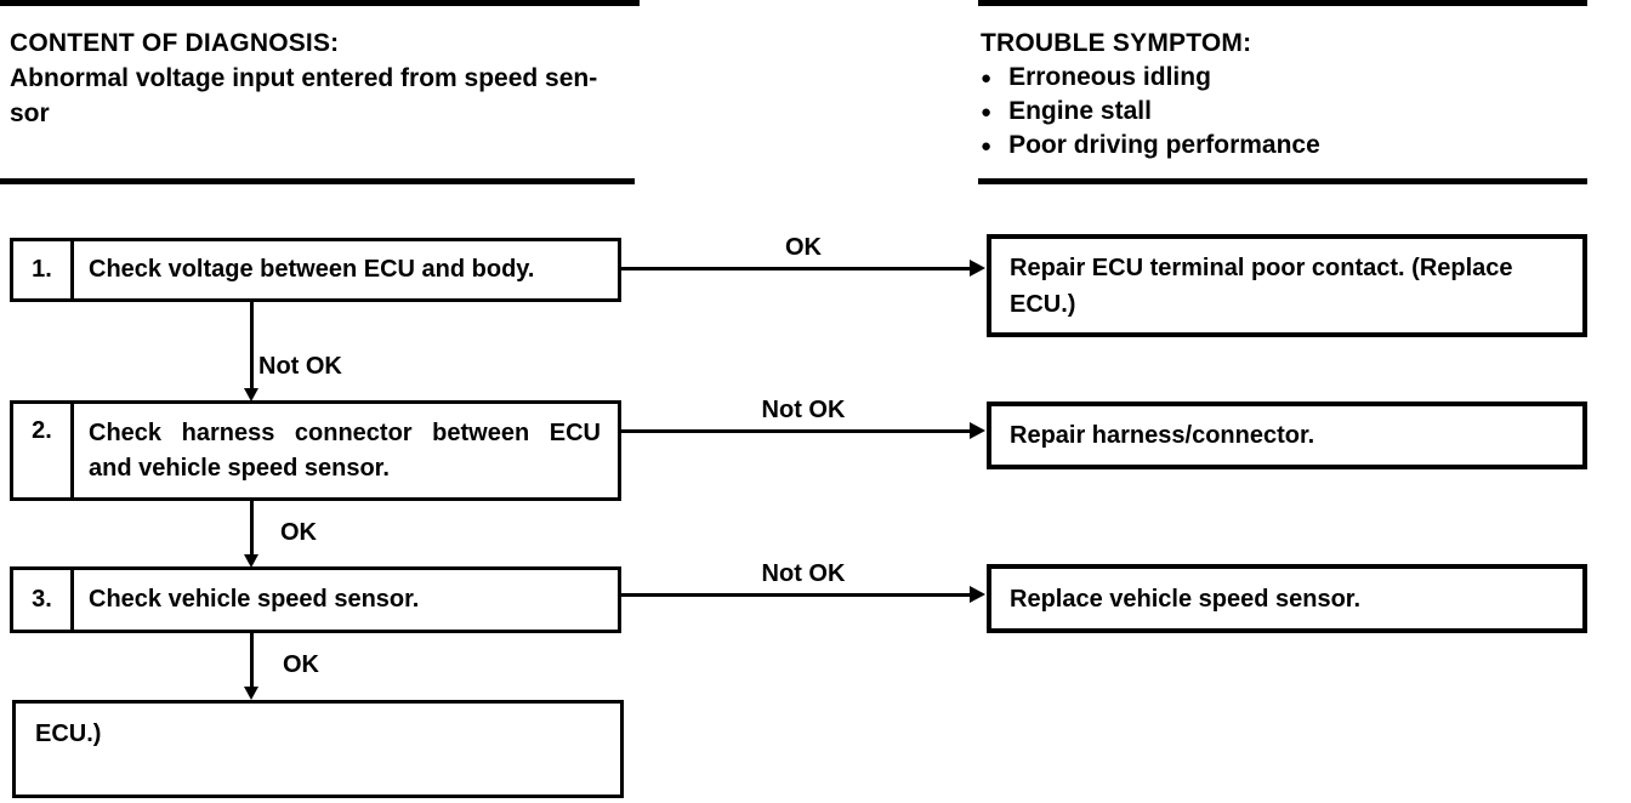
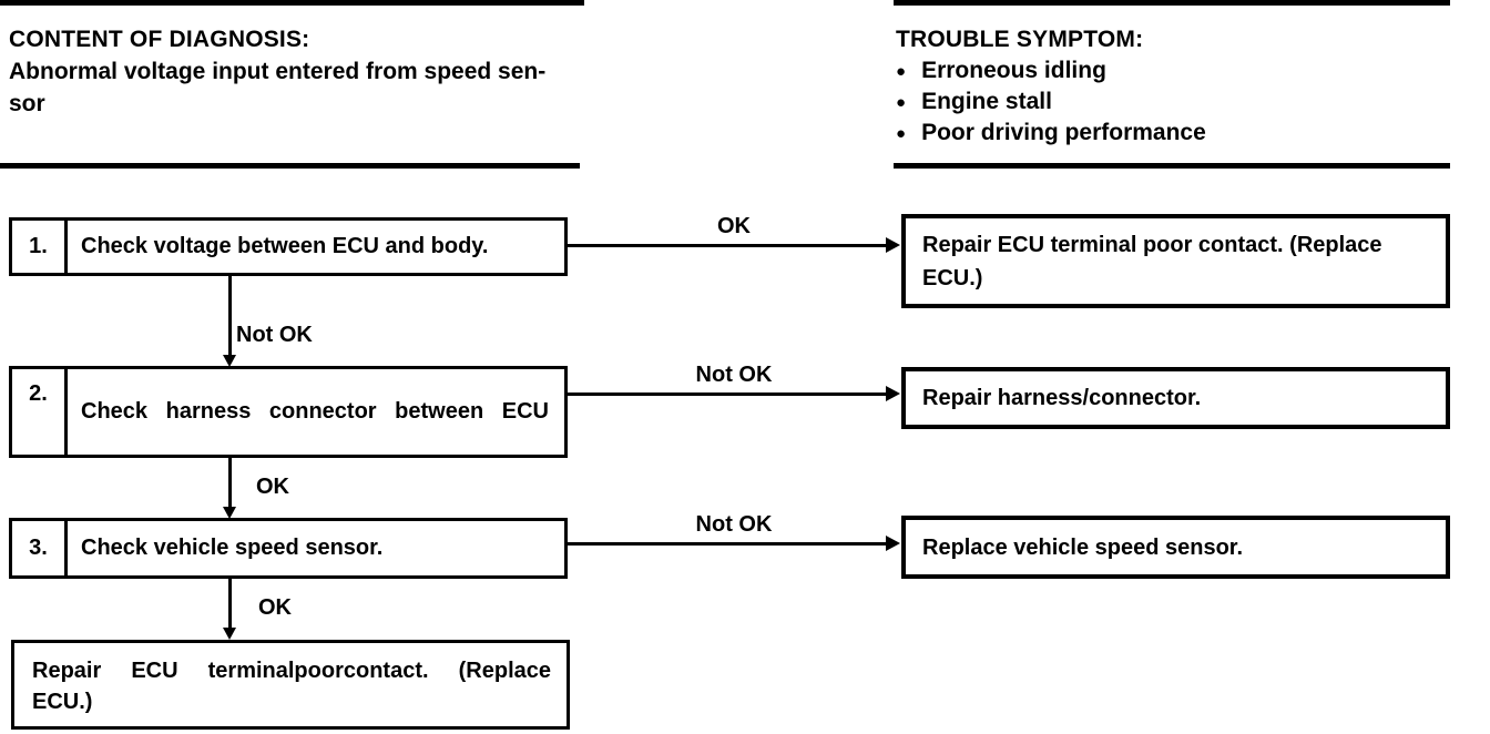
  CONTENT OF DIAGNOSIS:
  Abnormal voltage input entered from speed sen-
  sor
  TROUBLE SYMPTOM:
  ●
  Erroneous idling
  ●
  Engine stall
  ●
  Poor driving performance
  1.
  Check voltage between ECU and body.
  OK
  Repair ECU terminal poor contact. (Replace
  ECU.)
  Not OK
  2.
  Check harness connector between ECU
- and vehicle speed sensor.
  Not OK
  Repair harness/connector.
  OK
  3.
  Check vehicle speed sensor.
  Not OK
  Replace vehicle speed sensor.
  OK
+ Repair ECU terminalpoorcontact. (Replace
  ECU.)
